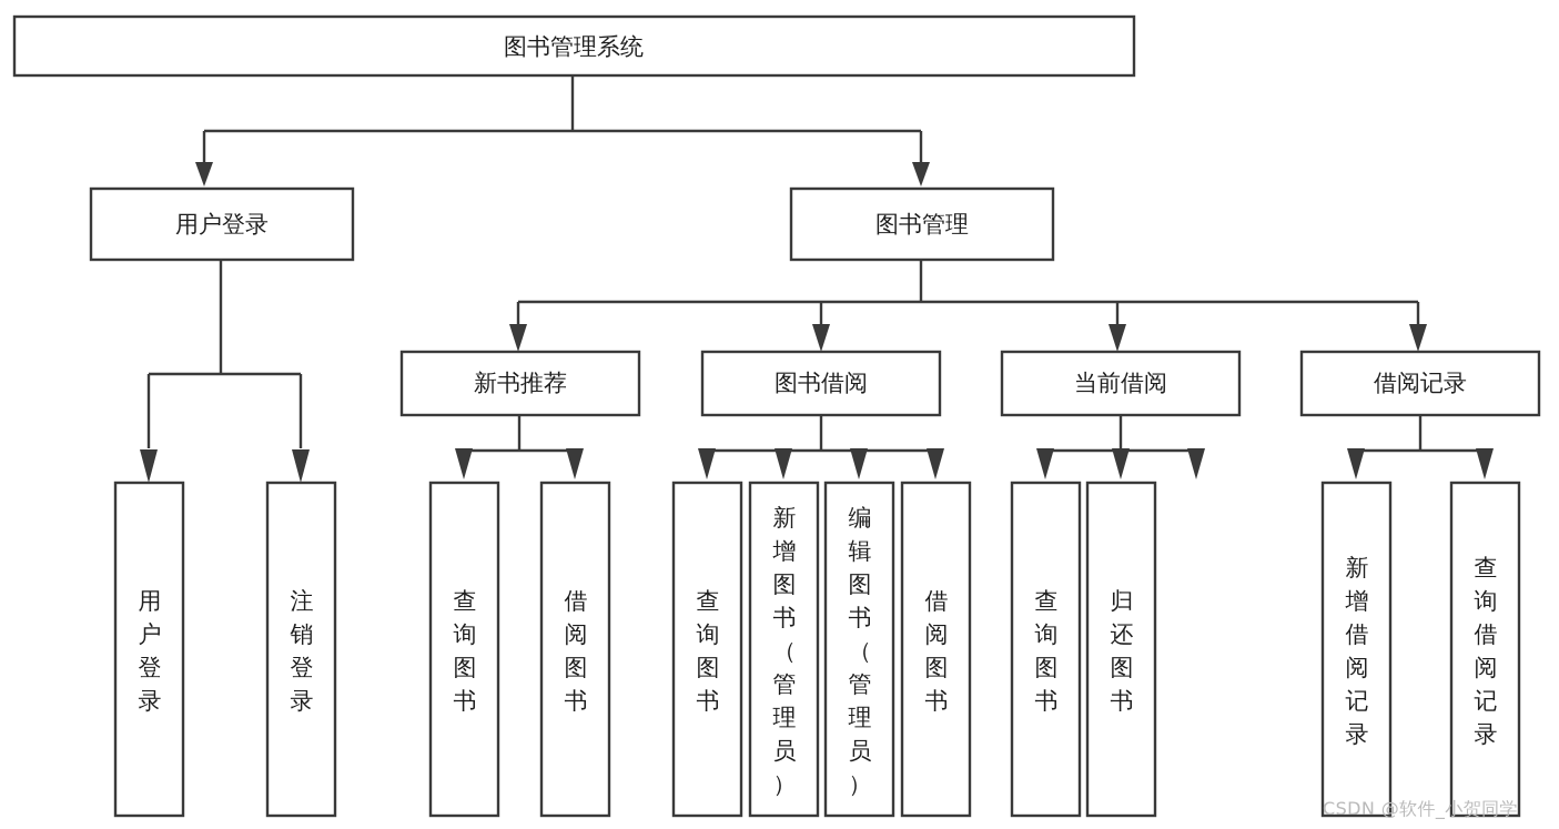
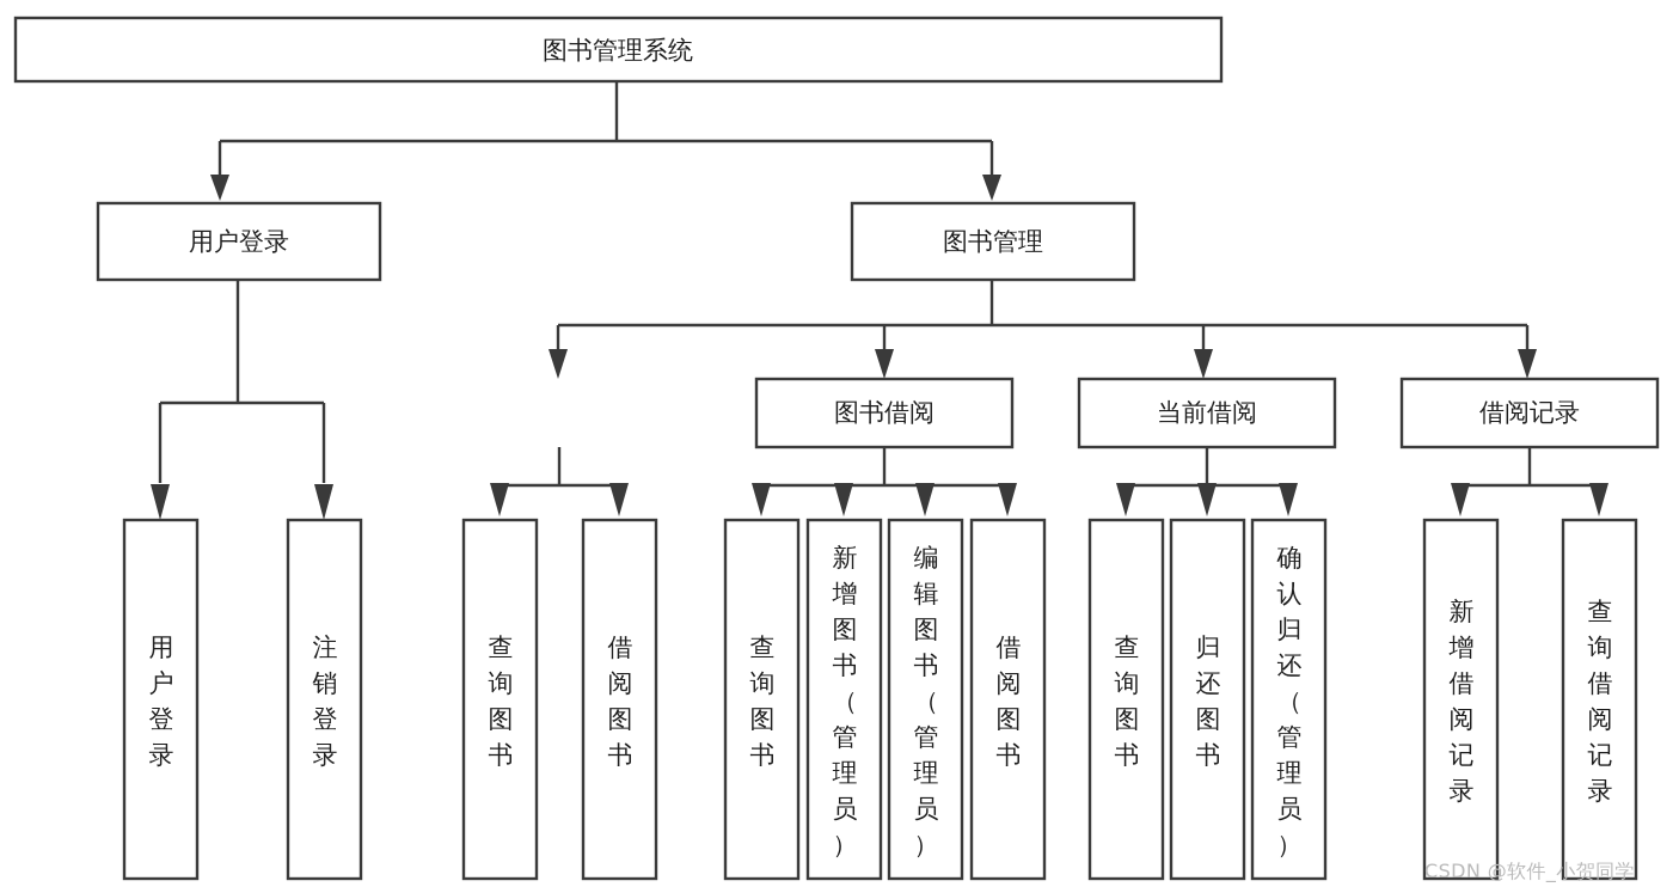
  图书管理系统
  用户登录
  图书管理
- 新书推荐
  图书借阅
  当前借阅
  借阅记录
  用户登录
  注销登录
  查询图书
  借阅图书
  查询图书
  新增图书（管理员）
  编辑图书（管理员）
  借阅图书
  查询图书
  归还图书
+ 确认归还（管理员）
  新增借阅记录
  查询借阅记录
  CSDN @软件_小贺同学
